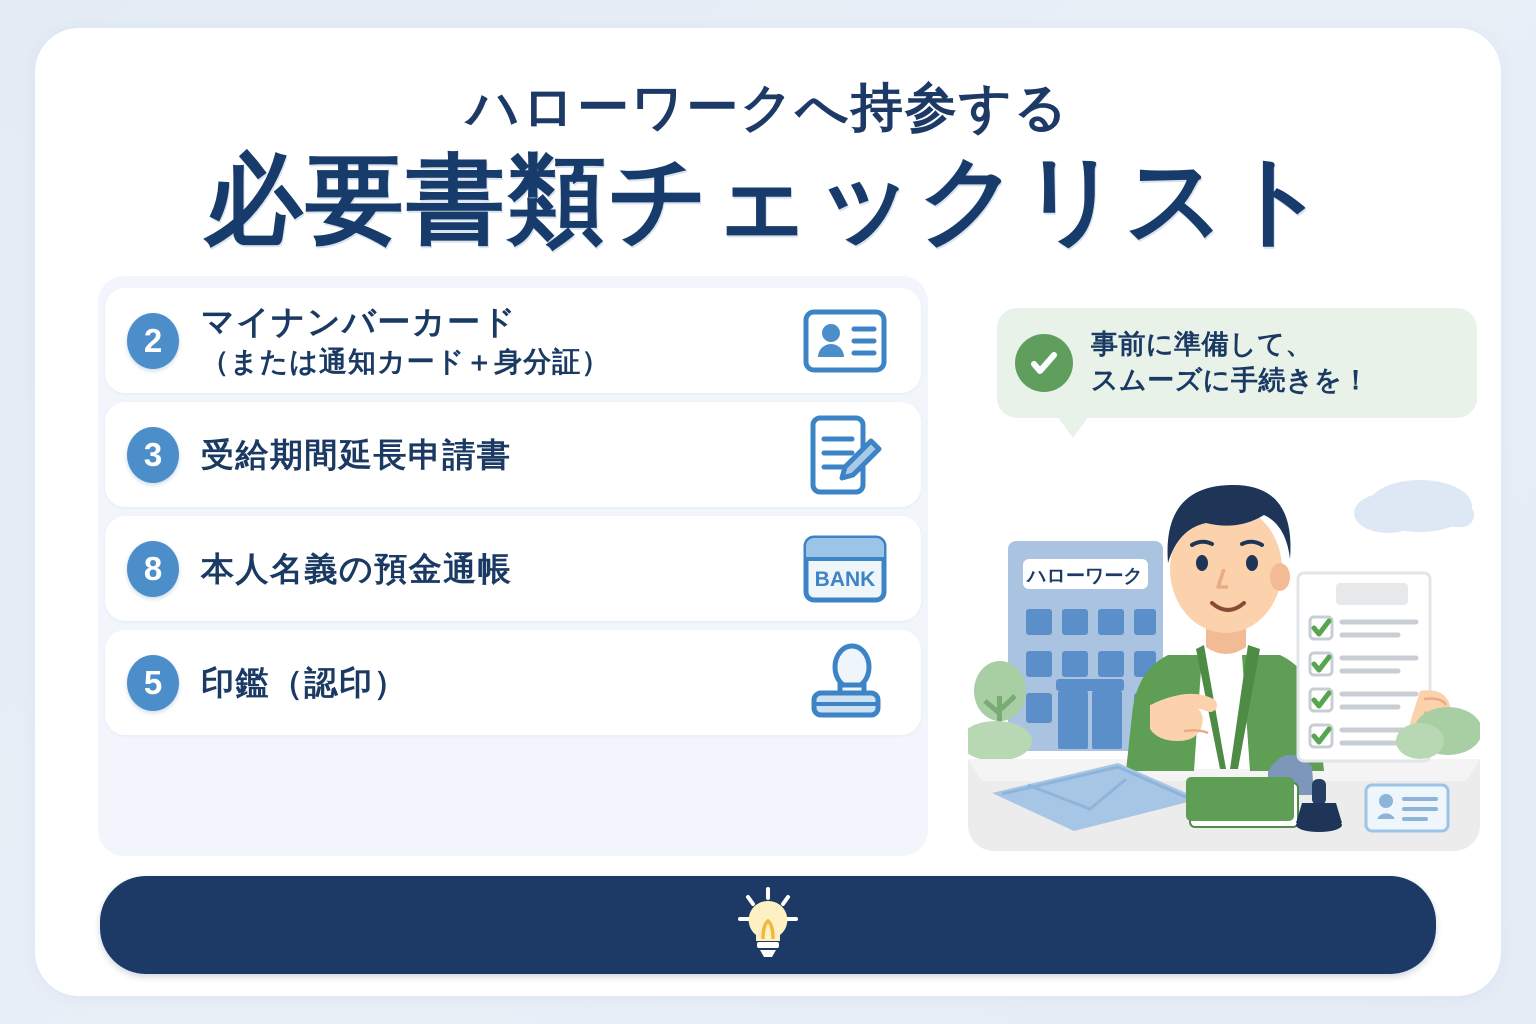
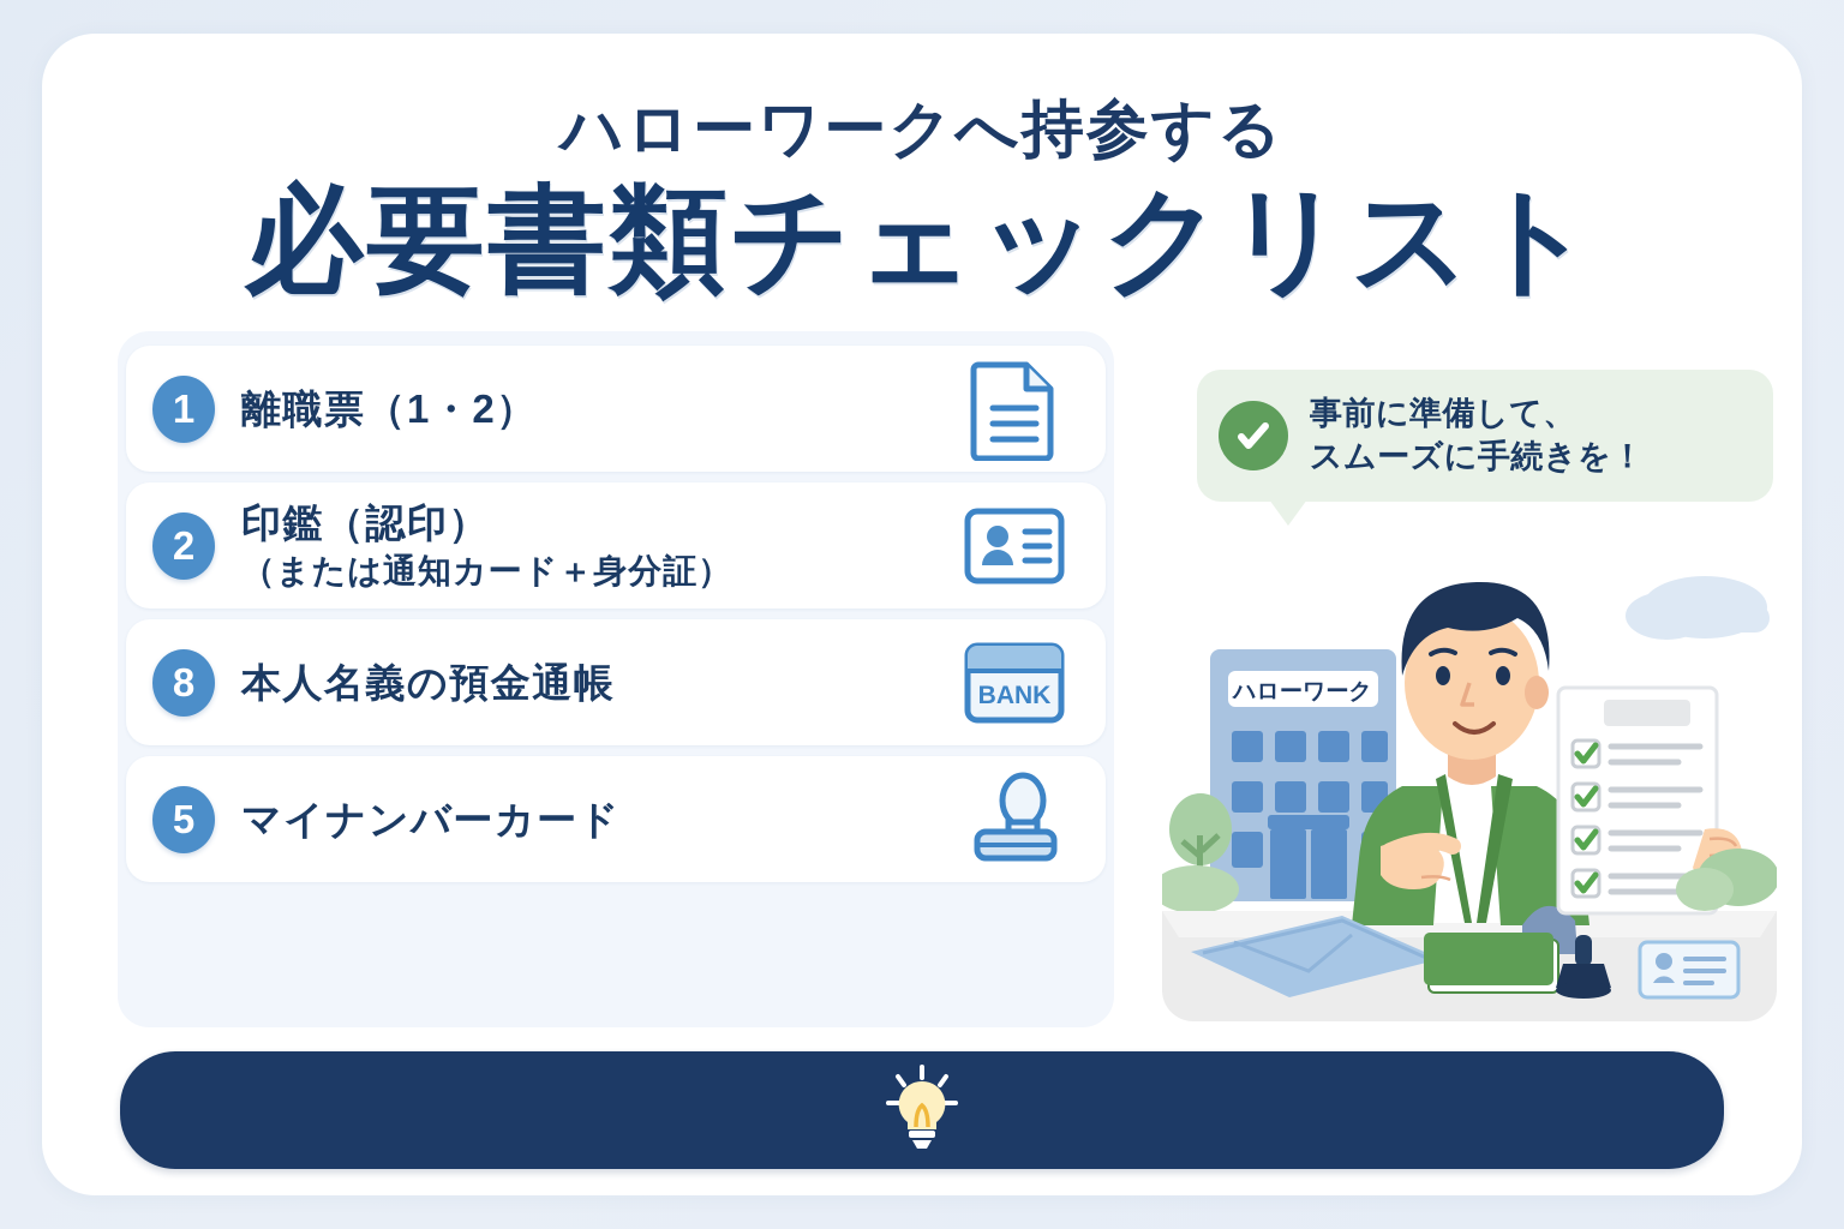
  ハローワークへ持参する
  必要書類チェックリスト
+ 1
+ 離職票（1・2）
  2
- マイナンバーカード
+ 印鑑（認印）
  （または通知カード＋身分証）
- 3
- 受給期間延長申請書
  8
  本人名義の預金通帳
  BANK
  5
- 印鑑（認印）
+ マイナンバーカード
  事前に準備して、
  スムーズに手続きを！
  ハローワーク
